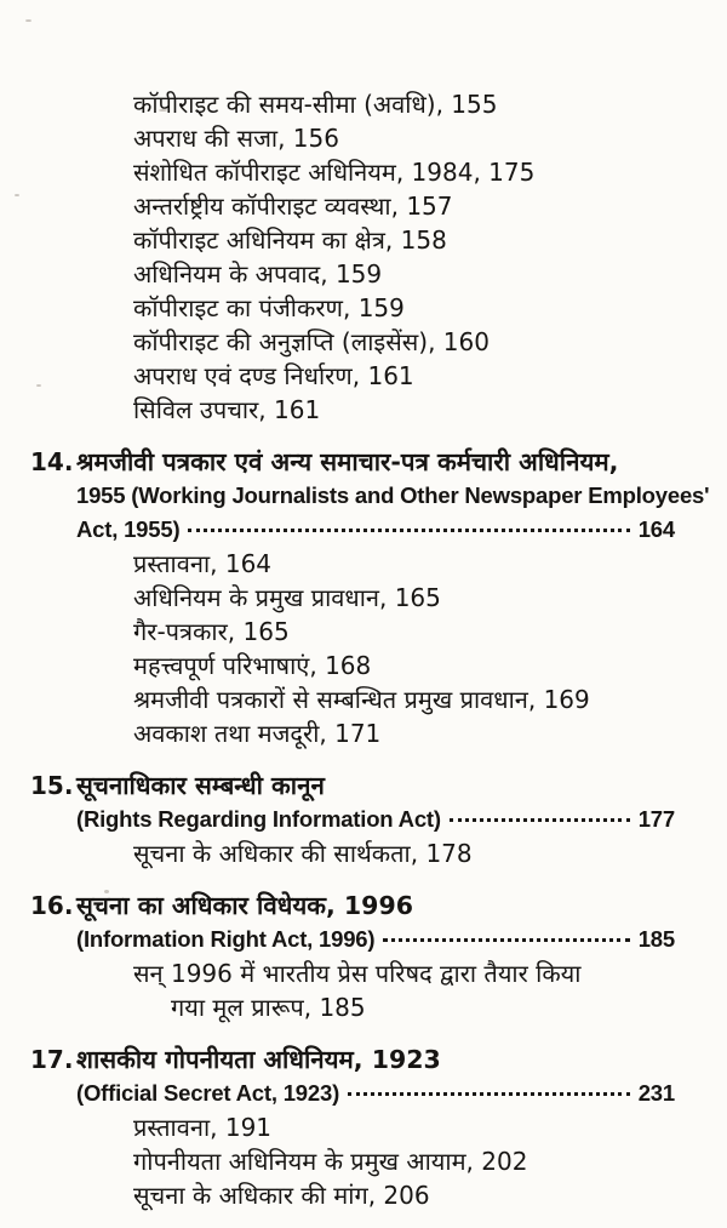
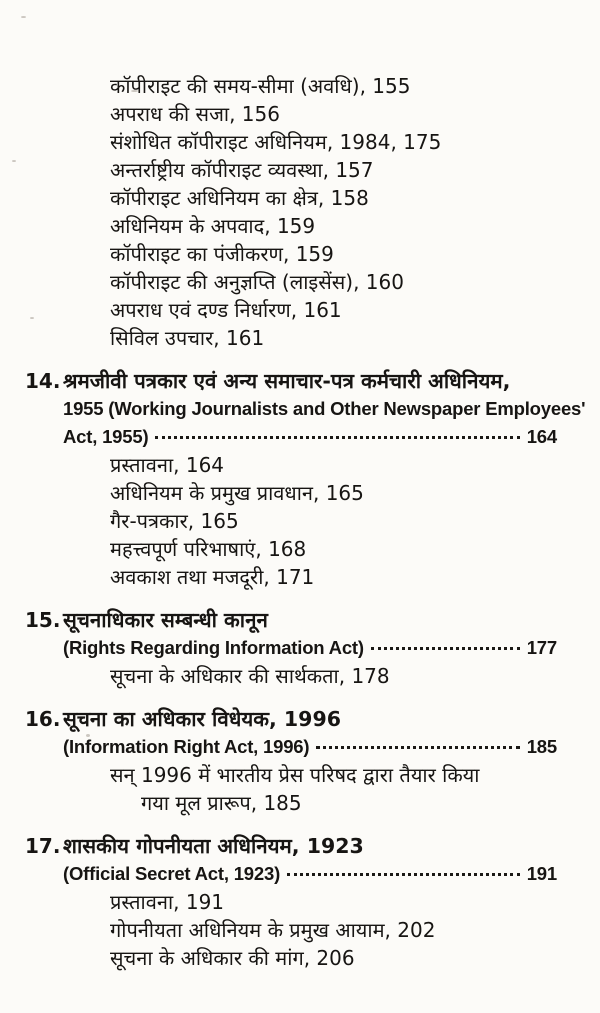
  कॉपीराइट की समय-सीमा (अवधि), 155
  अपराध की सजा, 156
  संशोधित कॉपीराइट अधिनियम, 1984, 175
  अन्तर्राष्ट्रीय कॉपीराइट व्यवस्था, 157
  कॉपीराइट अधिनियम का क्षेत्र, 158
  अधिनियम के अपवाद, 159
  कॉपीराइट का पंजीकरण, 159
  कॉपीराइट की अनुज्ञप्ति (लाइसेंस), 160
  अपराध एवं दण्ड निर्धारण, 161
  सिविल उपचार, 161
  14.
  श्रमजीवी पत्रकार एवं अन्य समाचार-पत्र कर्मचारी अधिनियम,
  1955 (Working Journalists and Other Newspaper Employees'
  Act, 1955)
  164
  प्रस्तावना, 164
  अधिनियम के प्रमुख प्रावधान, 165
  गैर-पत्रकार, 165
  महत्त्वपूर्ण परिभाषाएं, 168
- श्रमजीवी पत्रकारों से सम्बन्धित प्रमुख प्रावधान, 169
  अवकाश तथा मजदूरी, 171
  15.
  सूचनाधिकार सम्बन्धी कानून
  (Rights Regarding Information Act)
  177
  सूचना के अधिकार की सार्थकता, 178
  16.
  सूचना का अधिकार विधेयक, 1996
  (Information Right Act, 1996)
  185
  सन् 1996 में भारतीय प्रेस परिषद द्वारा तैयार किया
  गया मूल प्रारूप, 185
  17.
  शासकीय गोपनीयता अधिनियम, 1923
  (Official Secret Act, 1923)
- 231
+ 191
  प्रस्तावना, 191
  गोपनीयता अधिनियम के प्रमुख आयाम, 202
  सूचना के अधिकार की मांग, 206
